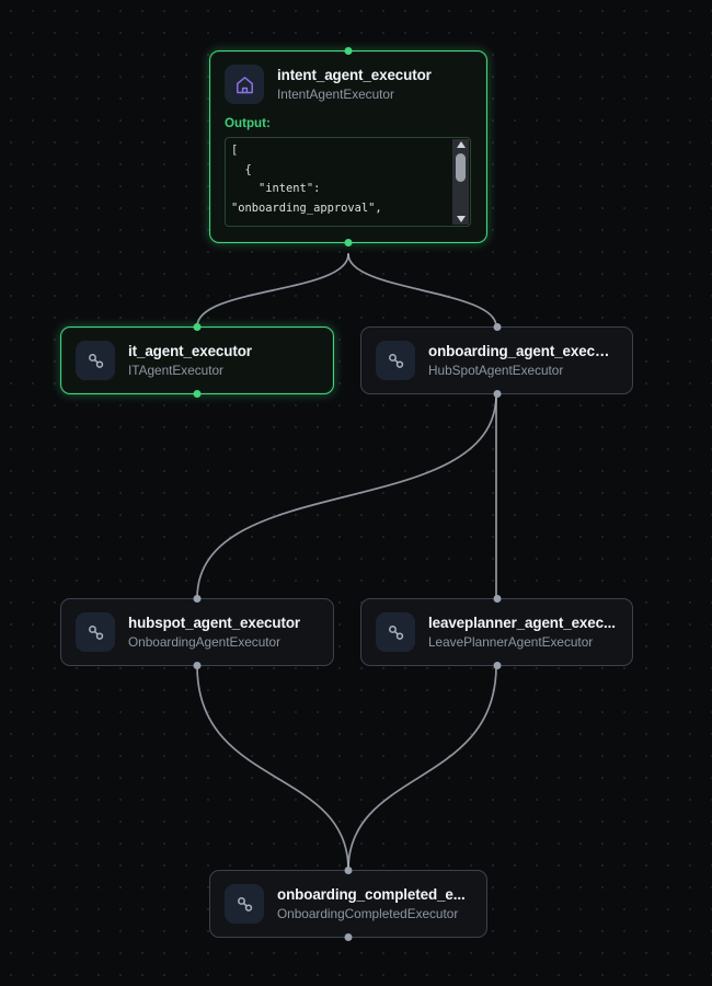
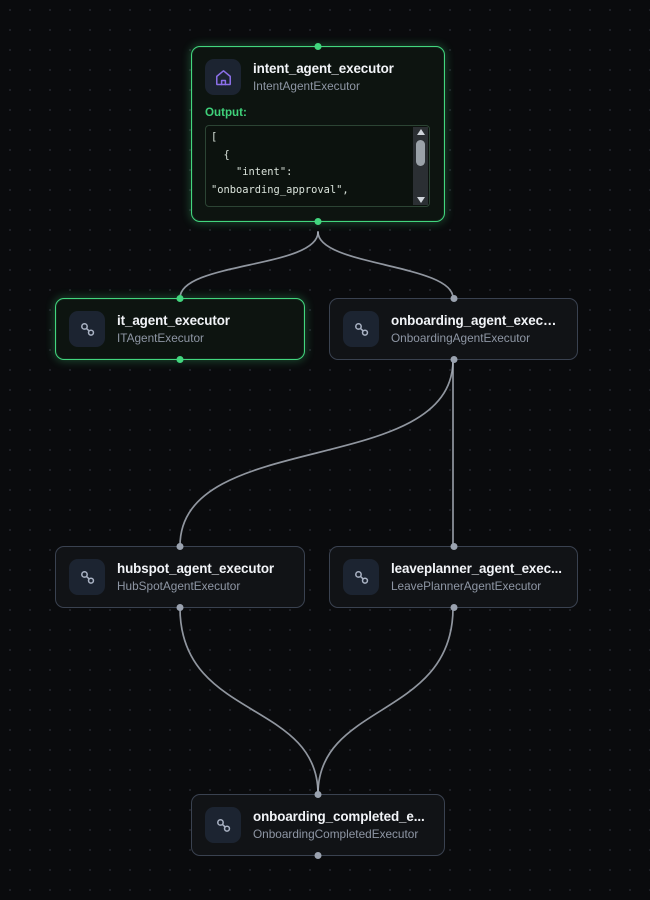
  intent_agent_executor
  IntentAgentExecutor
  Output:
  [
  {
  "intent":
  "onboarding_approval",
  it_agent_executor
  ITAgentExecutor
  onboarding_agent_execut..
- HubSpotAgentExecutor
+ OnboardingAgentExecutor
  hubspot_agent_executor
- OnboardingAgentExecutor
+ HubSpotAgentExecutor
  leaveplanner_agent_exec...
  LeavePlannerAgentExecutor
  onboarding_completed_e...
  OnboardingCompletedExecutor
